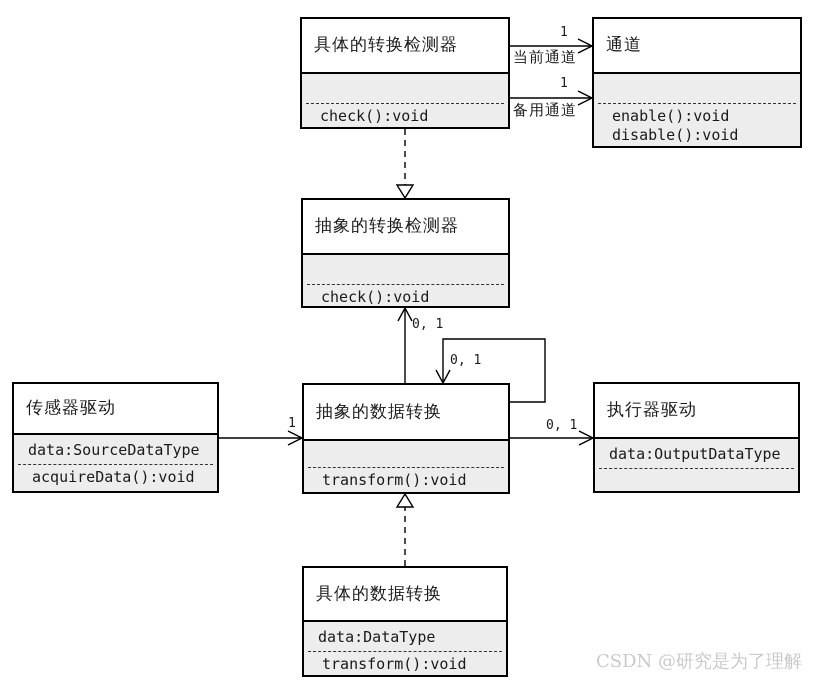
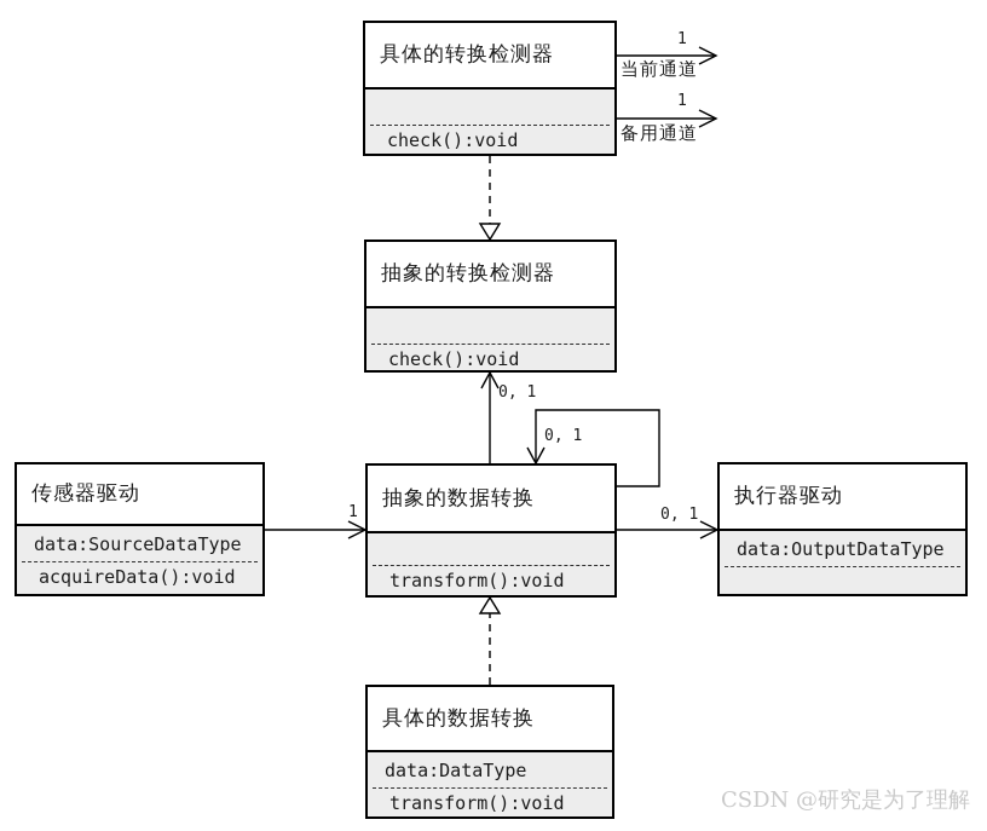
  具体的转换检测器
  check():void
- 通道
- enable():void
- disable():void
  抽象的转换检测器
  check():void
  传感器驱动
  data:SourceDataType
  acquireData():void
  抽象的数据转换
  transform():void
  执行器驱动
  data:OutputDataType
  具体的数据转换
  data:DataType
  transform():void
  1
  当前通道
  1
  备用通道
  0, 1
  0, 1
  1
  0, 1
  CSDN @研究是为了理解
